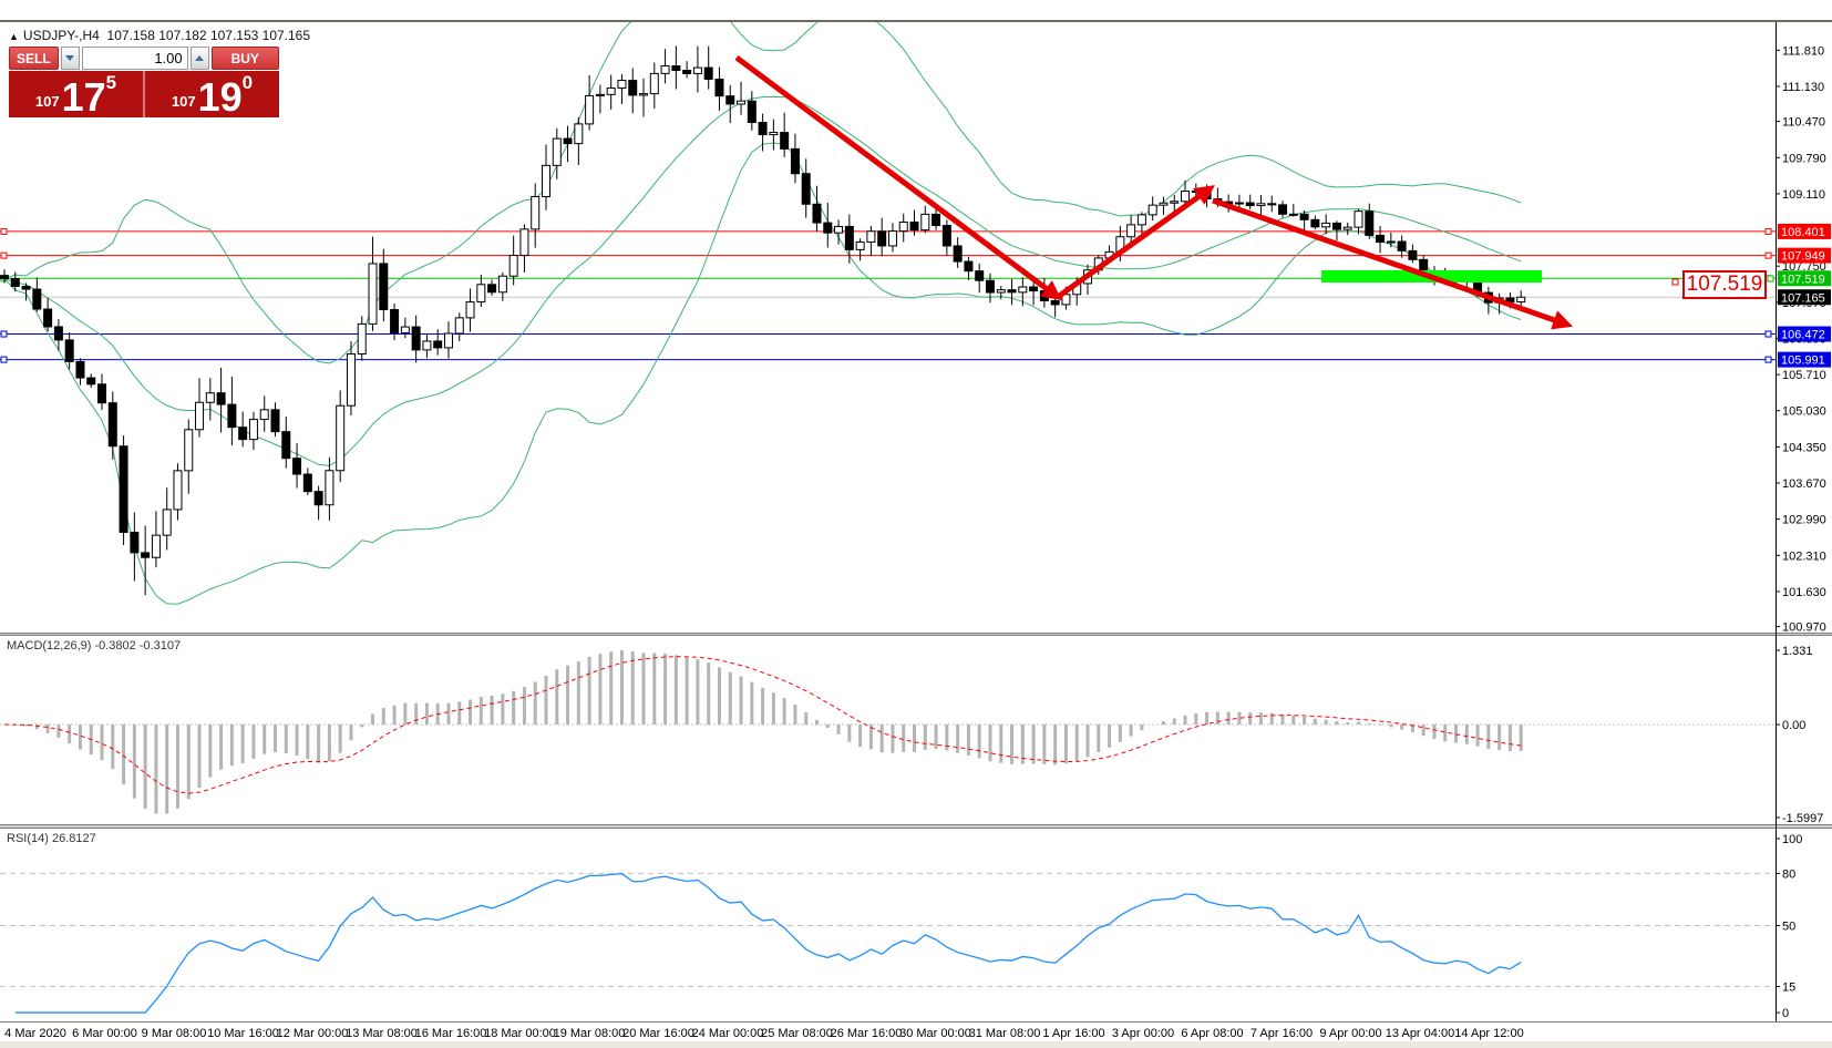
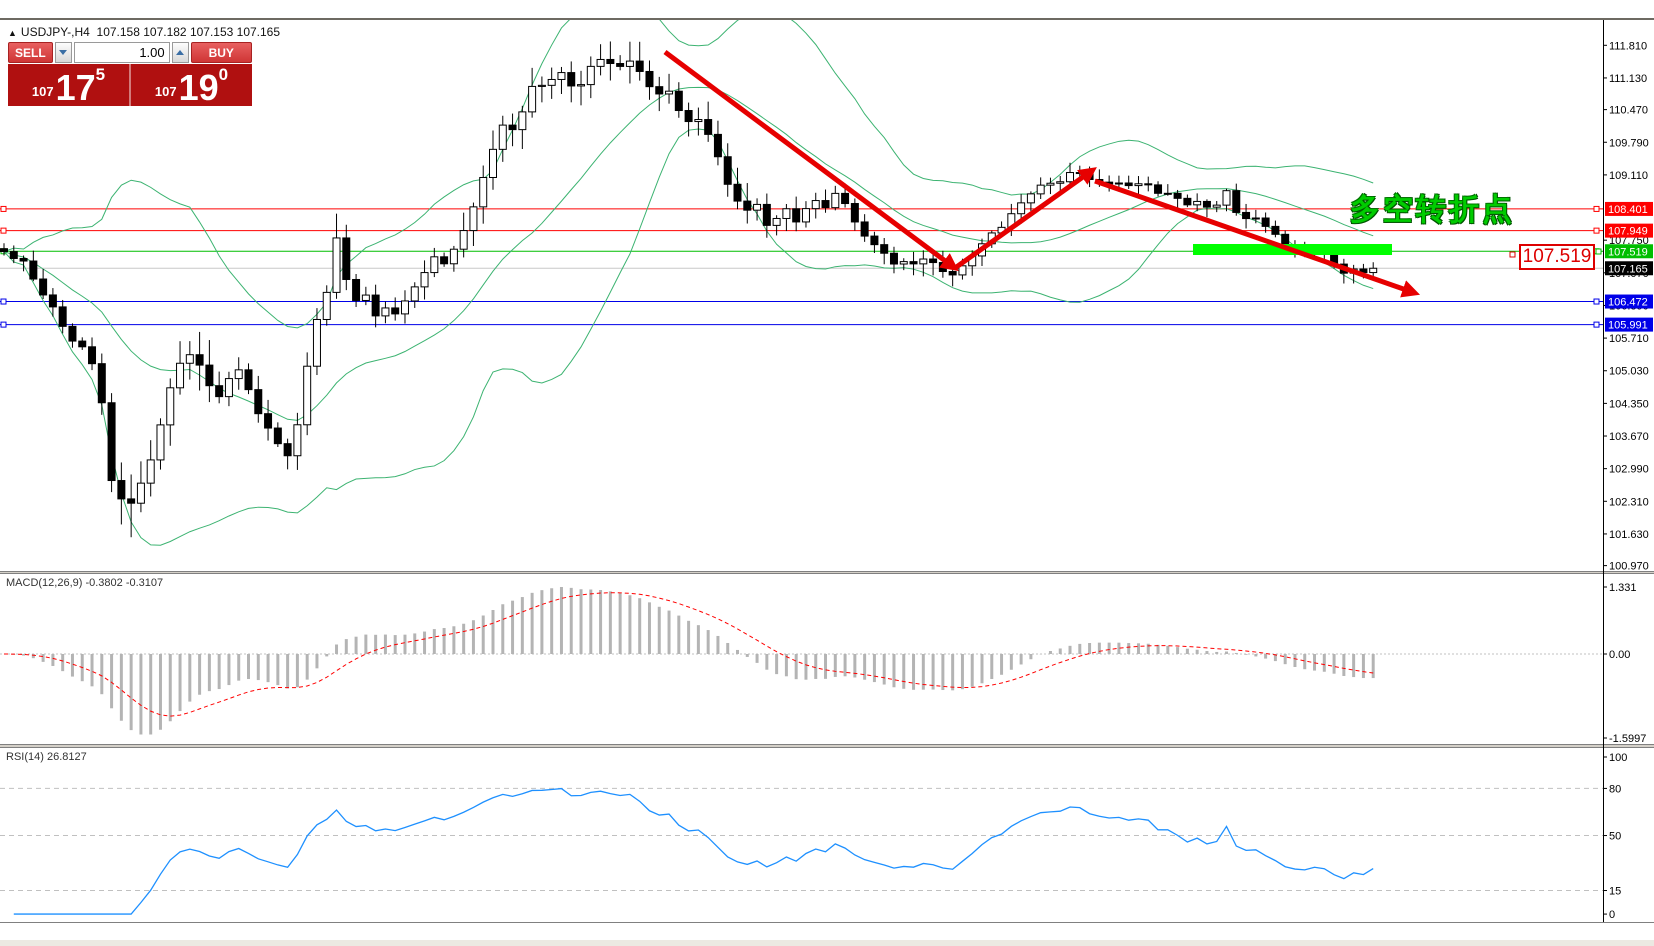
  111.810
  111.130
  110.470
  109.790
  109.110
  107.750
  105.710
  105.030
  104.350
  103.670
  102.990
  102.310
  101.630
  100.970
  108.401
  107.949
  107.519
  107.165
  106.472
  105.991
  1.331
  0.00
  -1.5997
  100
  80
  50
  15
  0
- 4 Mar 2020
- 6 Mar 00:00
- 9 Mar 08:00
- 10 Mar 16:00
- 12 Mar 00:00
- 13 Mar 08:00
- 16 Mar 16:00
- 18 Mar 00:00
- 19 Mar 08:00
- 20 Mar 16:00
- 24 Mar 00:00
- 25 Mar 08:00
- 26 Mar 16:00
- 30 Mar 00:00
- 31 Mar 08:00
- 1 Apr 16:00
- 3 Apr 00:00
- 6 Apr 08:00
- 7 Apr 16:00
- 9 Apr 00:00
- 13 Apr 04:00
- 14 Apr 12:00
  ▲ USDJPY-,H4 107.158 107.182 107.153 107.165
  SELL
  1.00
  BUY
  107
  17
  5
  107
  19
  0
  MACD(12,26,9) -0.3802 -0.3107
  RSI(14) 26.8127
+ 多空转折点
  107.519
